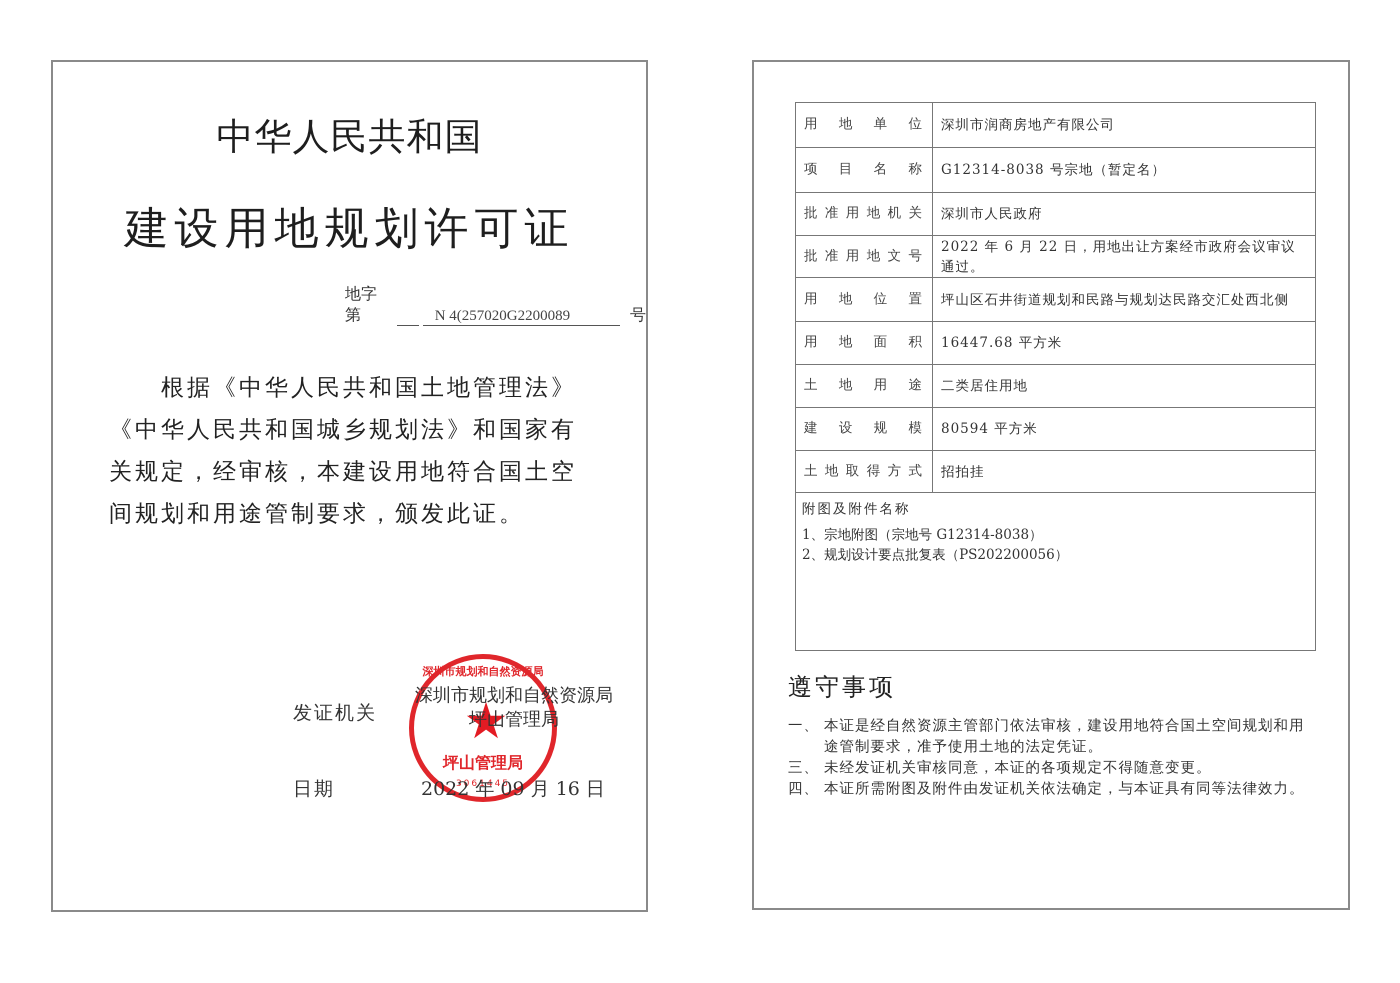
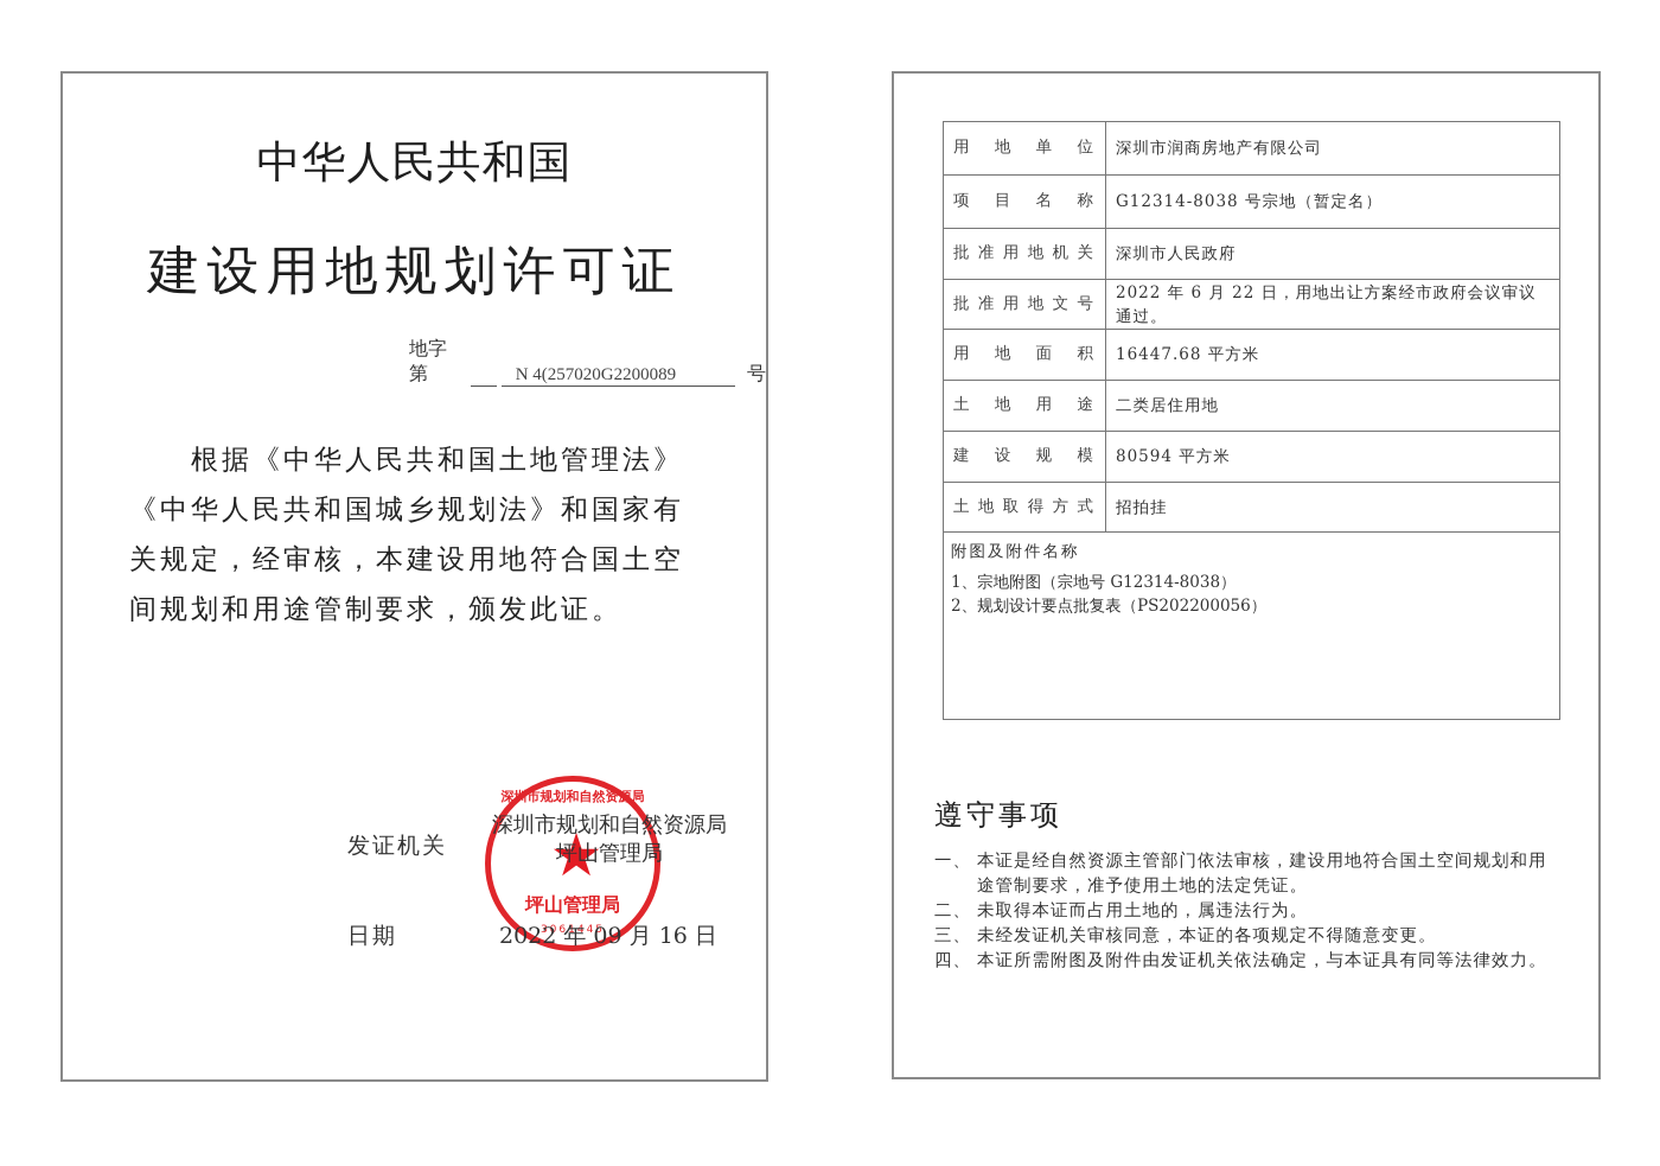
  中华人民共和国
  建设用地规划许可证
  地字第
  N 4(257020G2200089
  号
  根据《中华人民共和国土地管理法》《中华人民共和国城乡规划法》和国家有关规定，经审核，本建设用地符合国土空间规划和用途管制要求，颁发此证。
  发证机关
  深圳市规划和自然资源局
  坪山管理局
  深圳市规划和自然资源局
  ★
  坪山管理局
  3061445
  日期
  2022 年 09 月 16 日
  用地单位	深圳市润商房地产有限公司
  项目名称	G12314-8038 号宗地（暂定名）
  批准用地机关	深圳市人民政府
  批准用地文号	2022 年 6 月 22 日，用地出让方案经市政府会议审议通过。
- 用地位置	坪山区石井街道规划和民路与规划达民路交汇处西北侧
  用地面积	16447.68 平方米
  土地用途	二类居住用地
  建设规模	80594 平方米
  土地取得方式	招拍挂
  附图及附件名称 1、宗地附图（宗地号 G12314-8038） 2、规划设计要点批复表（PS202200056）
  遵守事项
  一、
  本证是经自然资源主管部门依法审核，建设用地符合国土空间规划和用途管制要求，准予使用土地的法定凭证。
+ 二、
+ 未取得本证而占用土地的，属违法行为。
  三、
  未经发证机关审核同意，本证的各项规定不得随意变更。
  四、
  本证所需附图及附件由发证机关依法确定，与本证具有同等法律效力。
